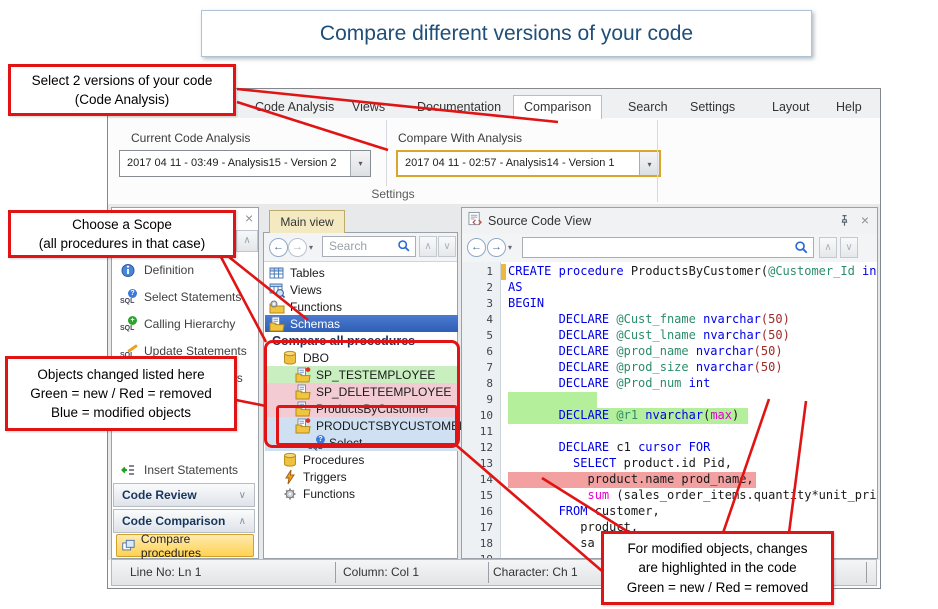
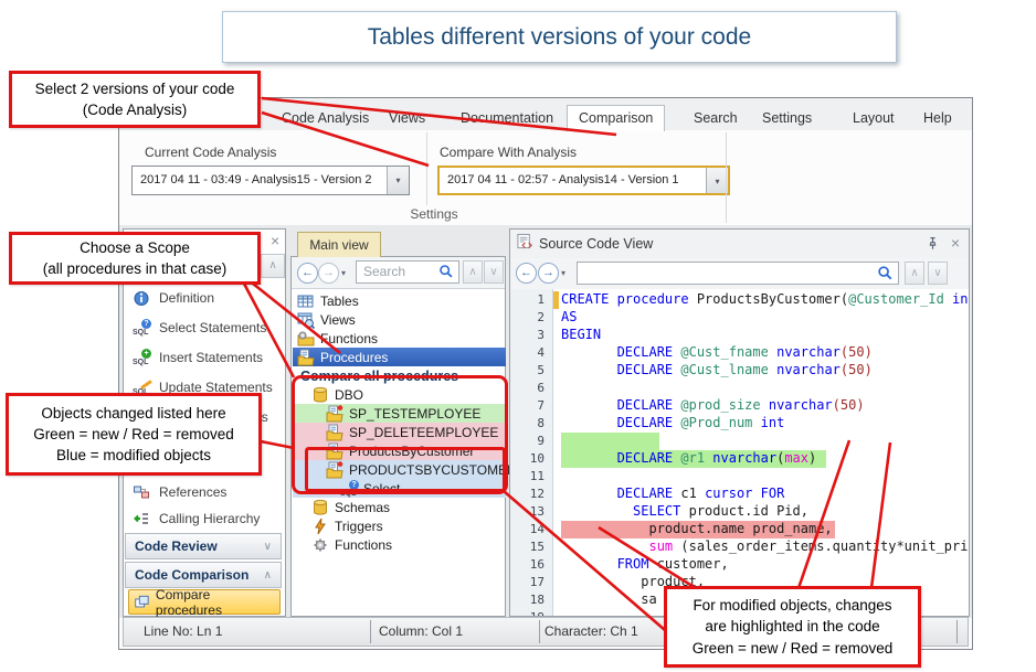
- Compare different versions of your code
+ Tables different versions of your code
  Code Analysis
  Views
  ocumentation
  Comparison
  Search
  Settings
  Layout
  Help
  Current Code Analysis
  2017 04 11 - 03:49 - Analysis15 - Version 2
  ▾
  Compare With Analysis
  2017 04 11 - 02:57 - Analysis14 - Version 1
  ▾
  Settings
  ×
  ∧
  Definition
  Select Statements
- Calling Hierarchy
+ Insert Statements
  Update Statements
+ References
- Insert Statements
+ Calling Hierarchy
  Code Review
  ∨
  Code Comparison
  ∧
  Compare procedures
  Main view
  ←
  →
  ▾
  Search
  ∧
  ∨
  Tables
  Views
  Functions
- Schemas
+ Procedures
  DBO
  SP_TESTEMPLOYEE
  SP_DELETEEMPLOYEE
  ProductsByCustomer
  PRODUCTSBYCUSTOM
  Select
- Procedures
+ Schemas
  Triggers
  Functions
  Source Code View
  ×
  ←
  →
  ▾
  ∧
  ∨
  1
  CREATE procedure ProductsByCustomer(@Customer_Id in
  2
  AS
  3
  BEGIN
  4
  DECLARE @Cust_fname nvarchar(50)
  5
  DECLARE @Cust_lname nvarchar(50)
  6
- DECLARE @prod_name nvarchar(50)
  7
  DECLARE @prod_size nvarchar(50)
  8
  DECLARE @Prod_num int
  9
  10
  DECLARE @r1 nvarchar(max)
  11
  12
  DECLARE c1 cursor FOR
  13
  SELECT product.id Pid,
  14
  product.name prod_nam,
  15
  sum (sales_order_ites.quantty*unit_pri
  16
  FROM customer,
  17
  produt,
  18
  sa
  Line No: Ln 1
  Column: Col 1
  Character: Ch 1
  Select 2 versions of your code
  (Code Analysis)
  Choose a Scope
  (all procedures in that case)
  Objects changed listed here
  Green = new / Red = removed
  Blue = modified objects
  For modified objects, changes
  are highlighted in the code
  Green = new / Red = removed
